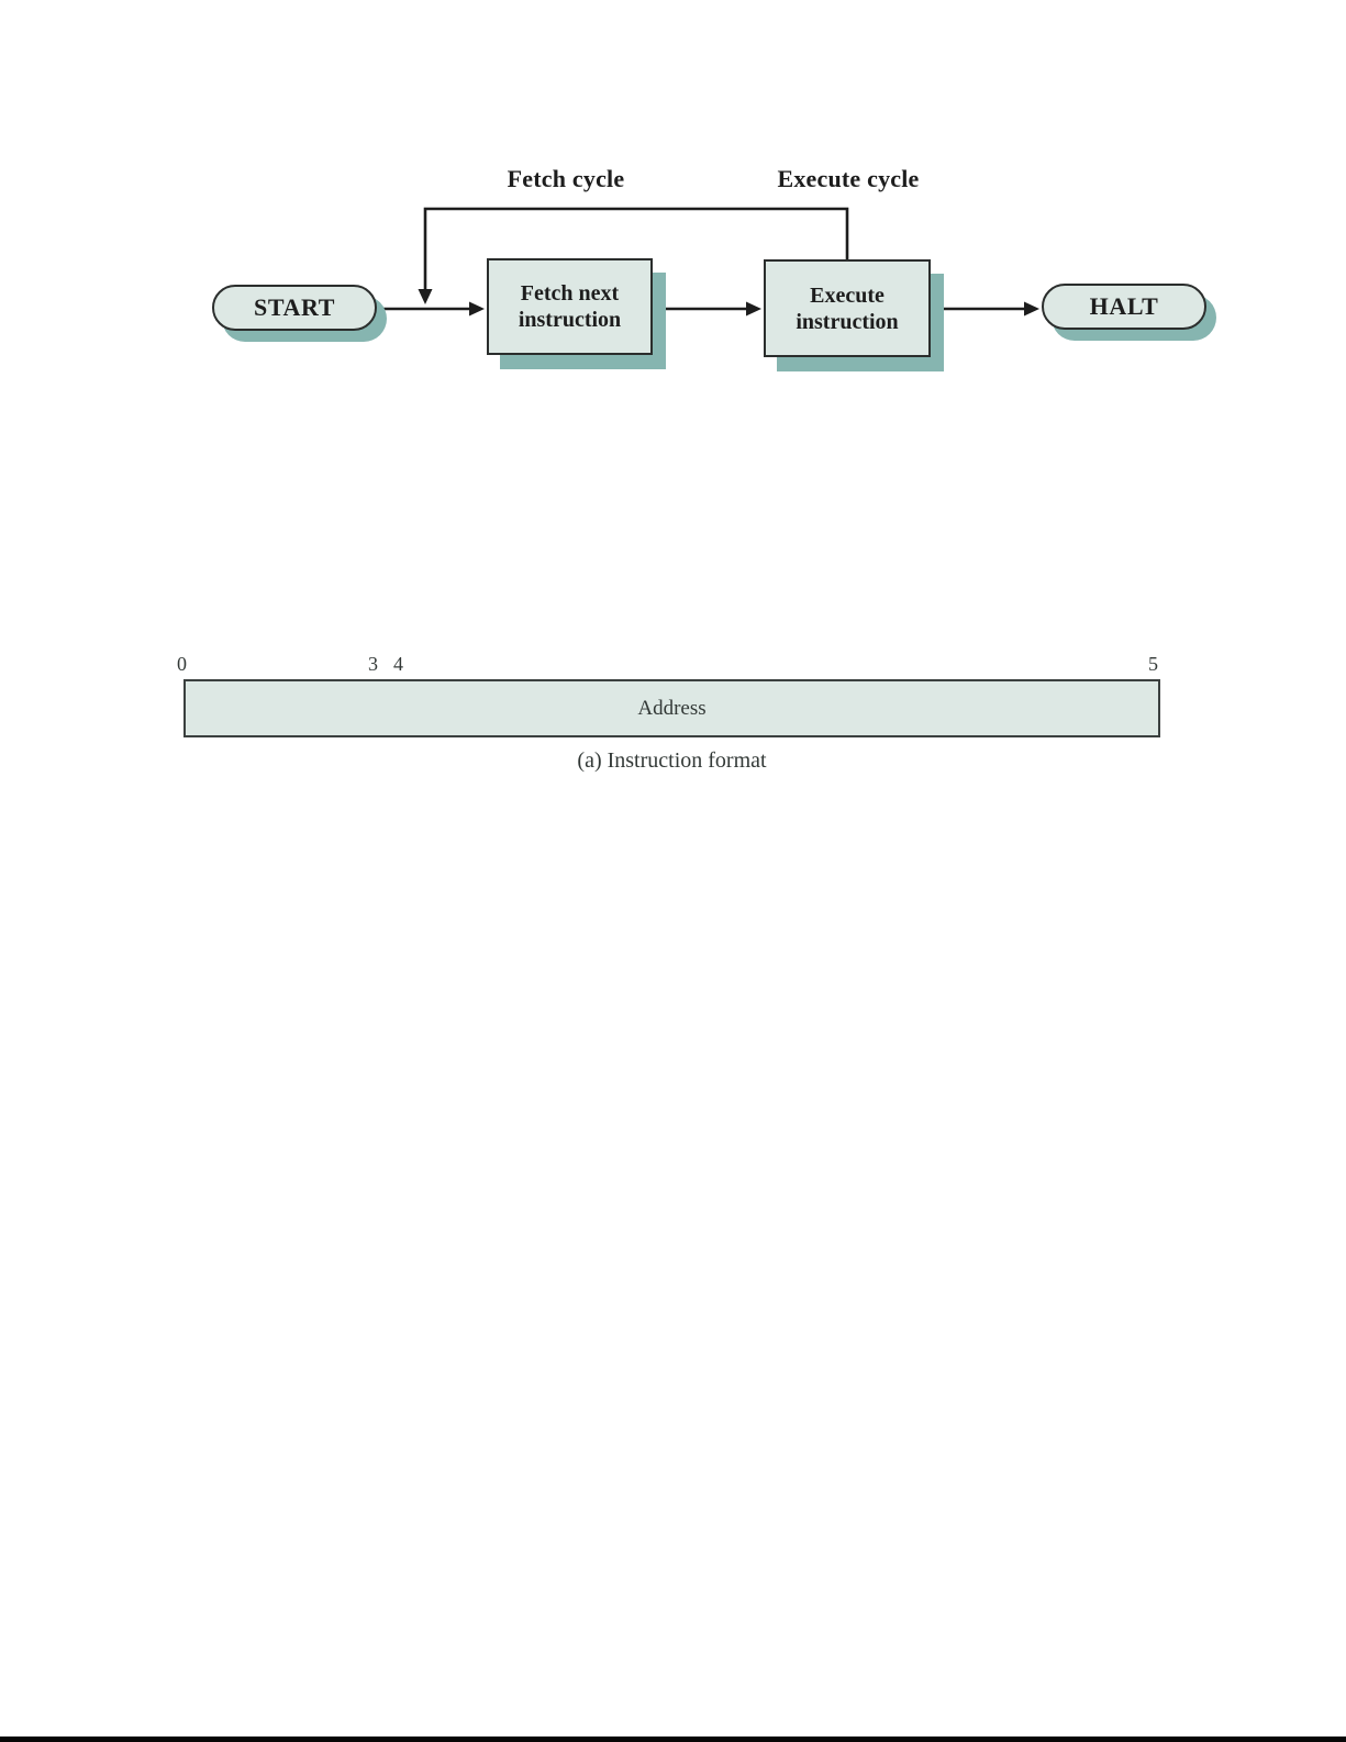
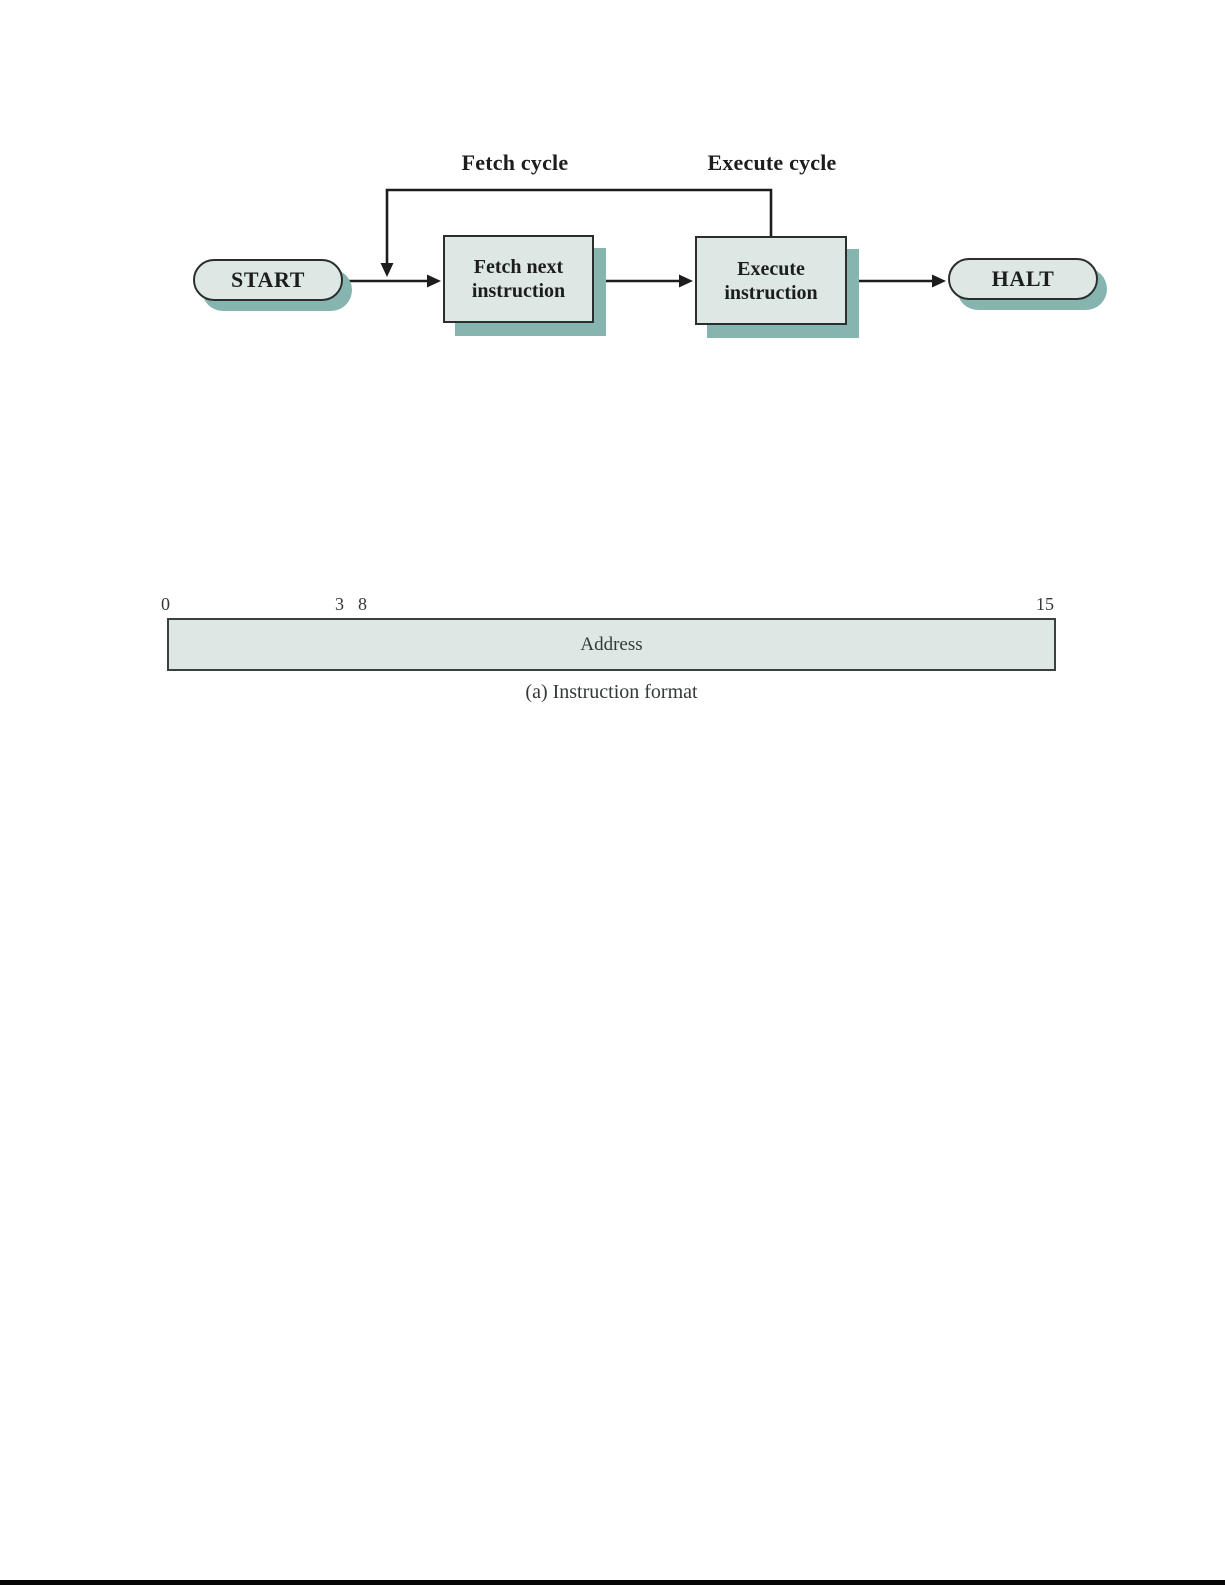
  Fetch cycle
  Execute cycle
  START
  Fetch next
  instruction
  Execute
  instruction
  HALT
  0
  3
- 4
+ 8
- 5
+ 15
  Address
  (a) Instruction format
